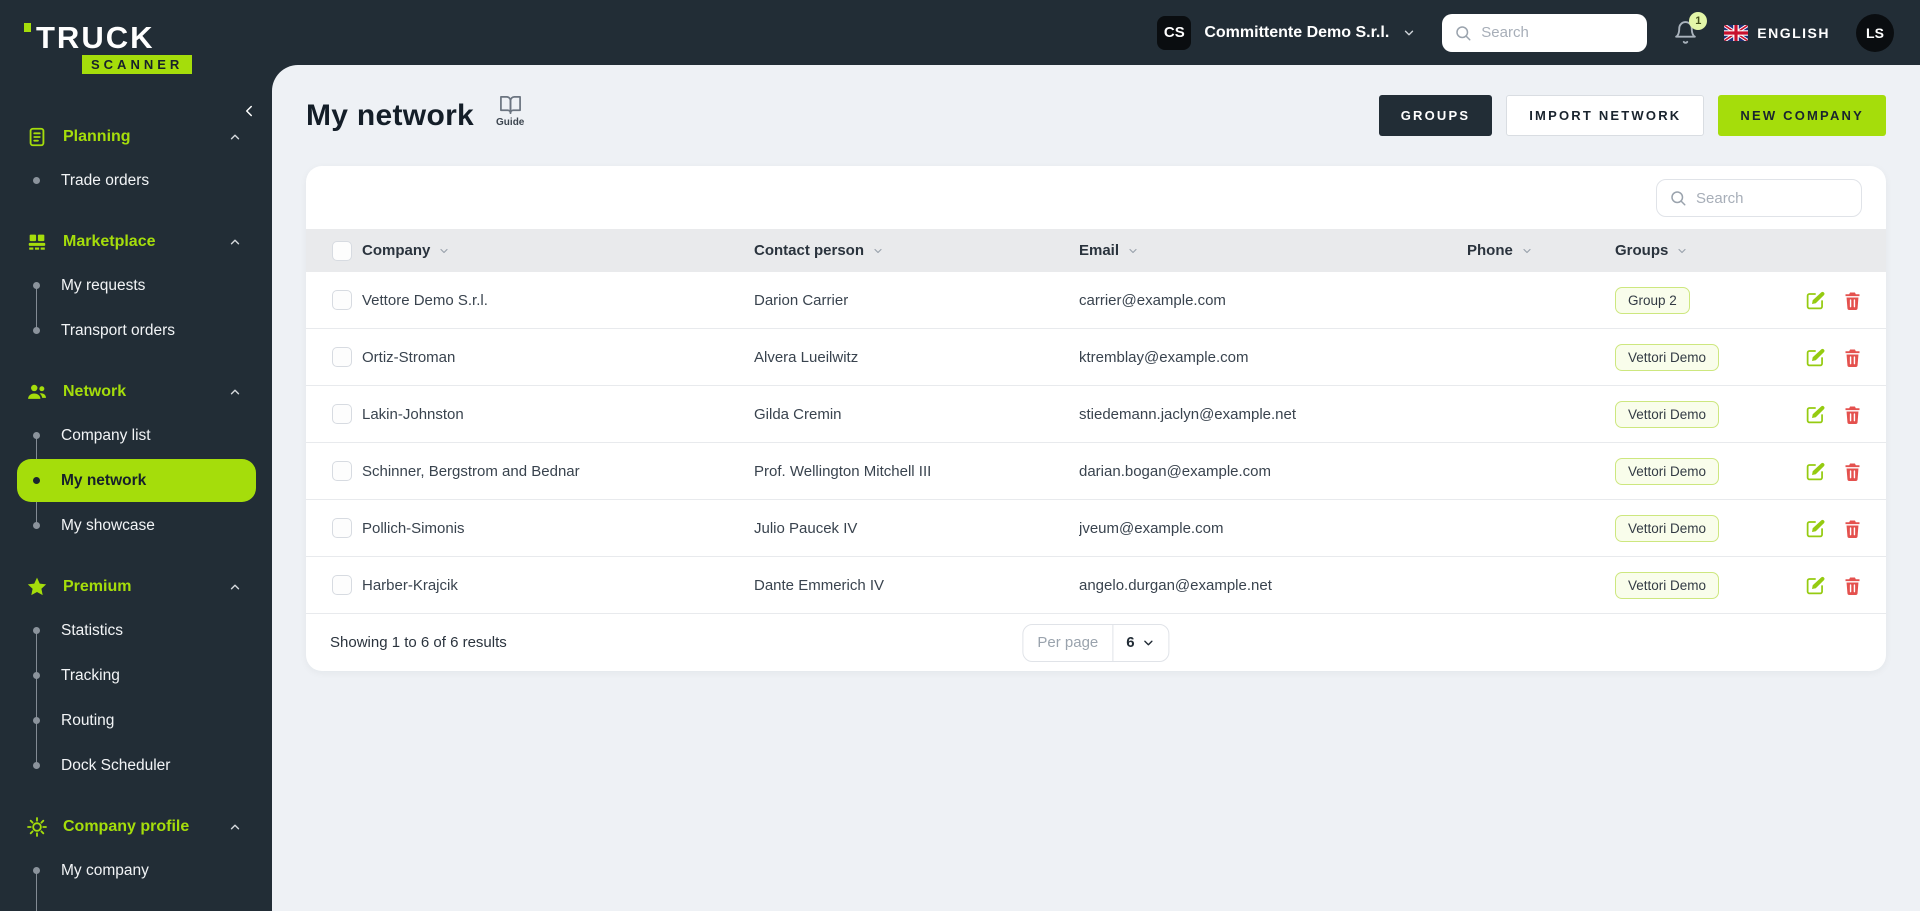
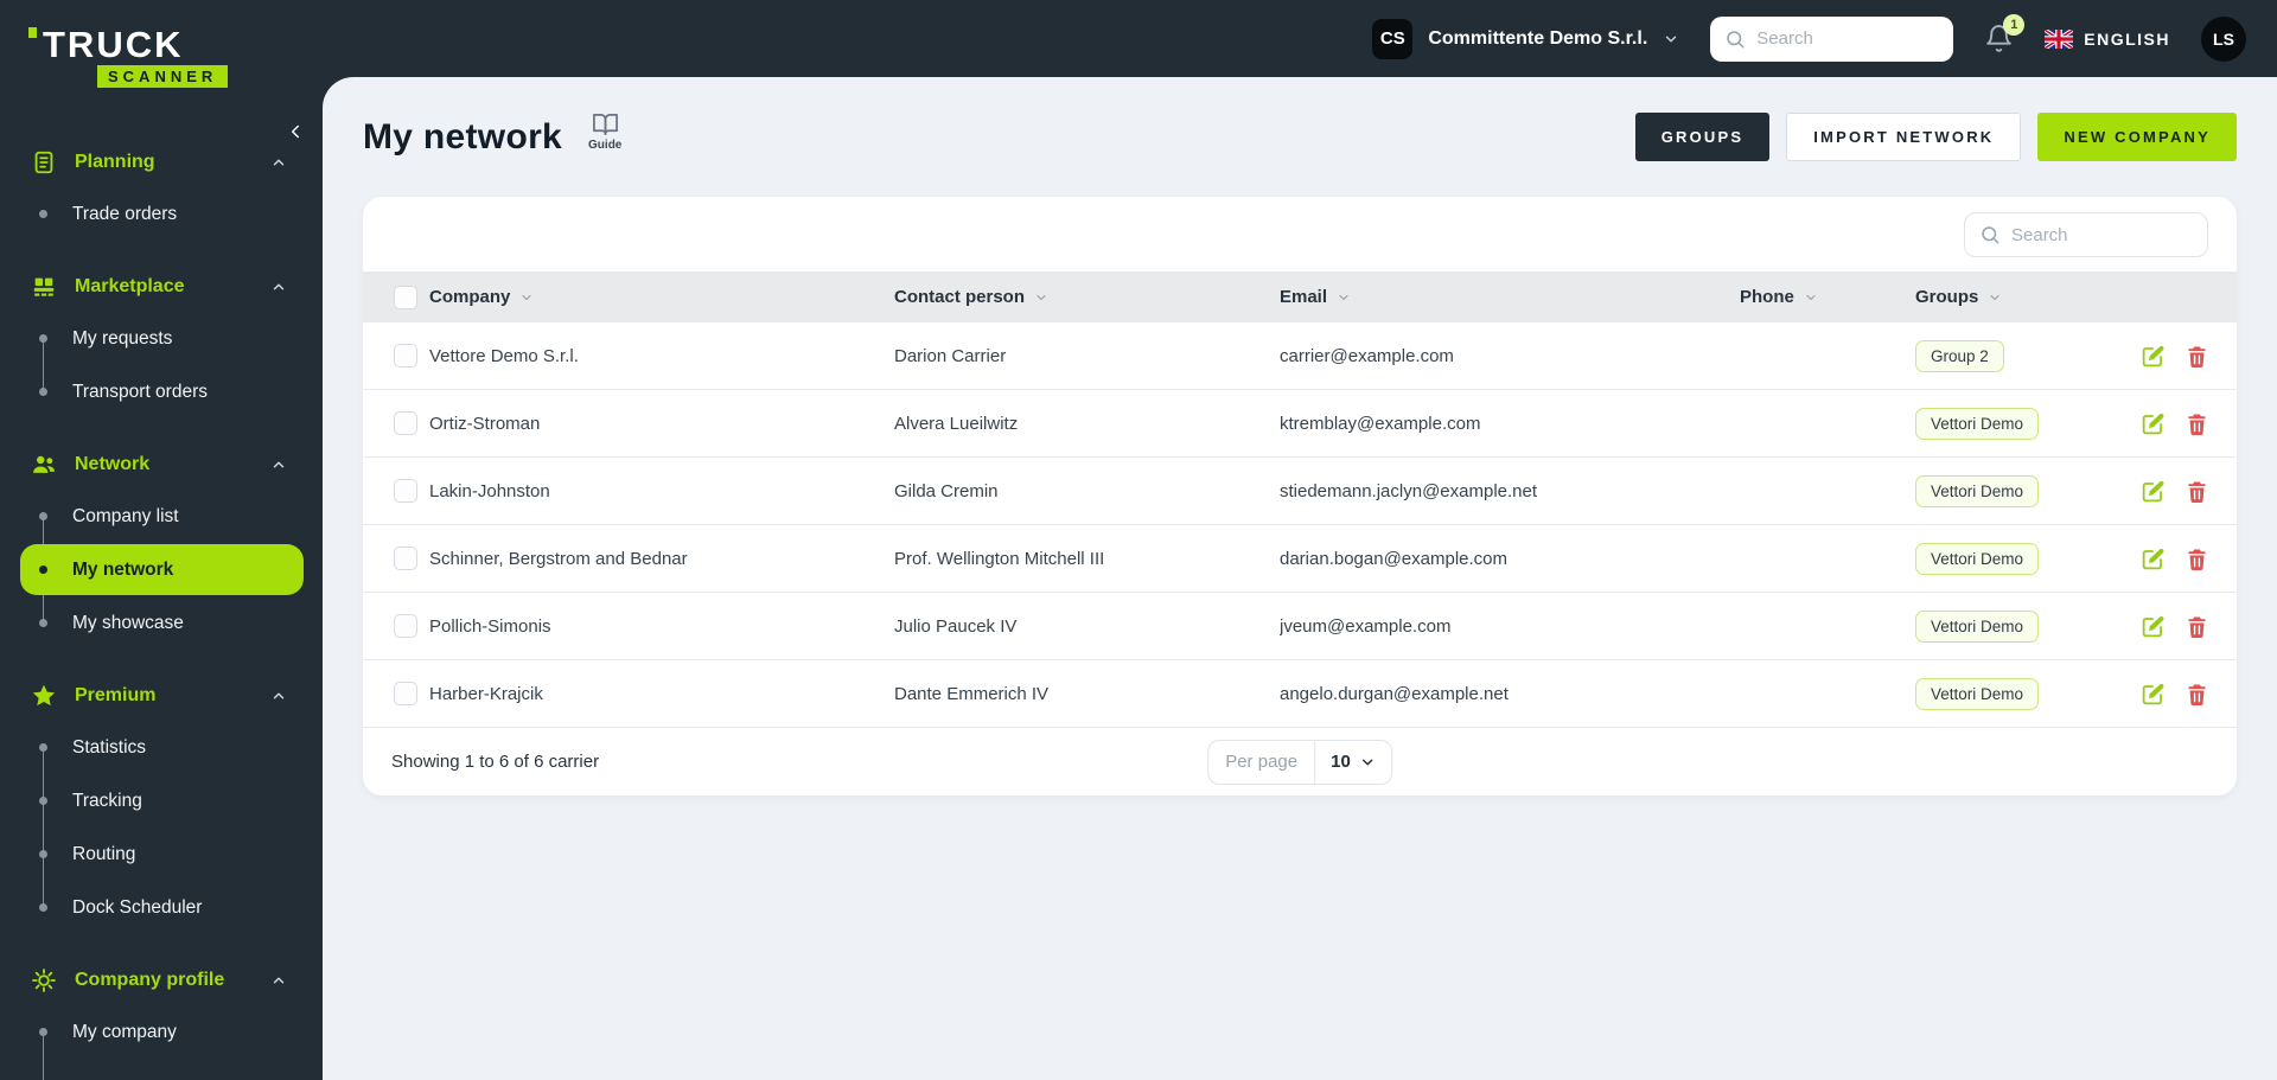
  TRUCK SCANNER
  Planning
  Trade orders
  Marketplace
  My requests
  Transport orders
  Network
  Company list
  My network
  My showcase
  Premium
  Statistics
  Tracking
  Routing
  Dock Scheduler
  Company profile
  My company
  CS
  Committente Demo S.r.l.
  Search
  1
  ENGLISH
  LS
  My network
  Guide
  GROUPS
  IMPORT NETWORK
  NEW COMPANY
  Search
  Company
  Contact person
  Email
  Phone
  Groups
  Vettore Demo S.r.l.
  Darion Carrier
  carrier@example.com
  Group 2
  Ortiz-Stroman
  Alvera Lueilwitz
  ktremblay@example.com
  Vettori Demo
  Lakin-Johnston
  Gilda Cremin
  stiedemann.jaclyn@example.net
  Vettori Demo
  Schinner, Bergstrom and Bednar
  Prof. Wellington Mitchell III
  darian.bogan@example.com
  Vettori Demo
  Pollich-Simonis
  Julio Paucek IV
  jveum@example.com
  Vettori Demo
  Harber-Krajcik
  Dante Emmerich IV
  angelo.durgan@example.net
  Vettori Demo
- Showing 1 to 6 of 6 results
+ Showing 1 to 6 of 6 carrier
  Per page
- 6
+ 10
